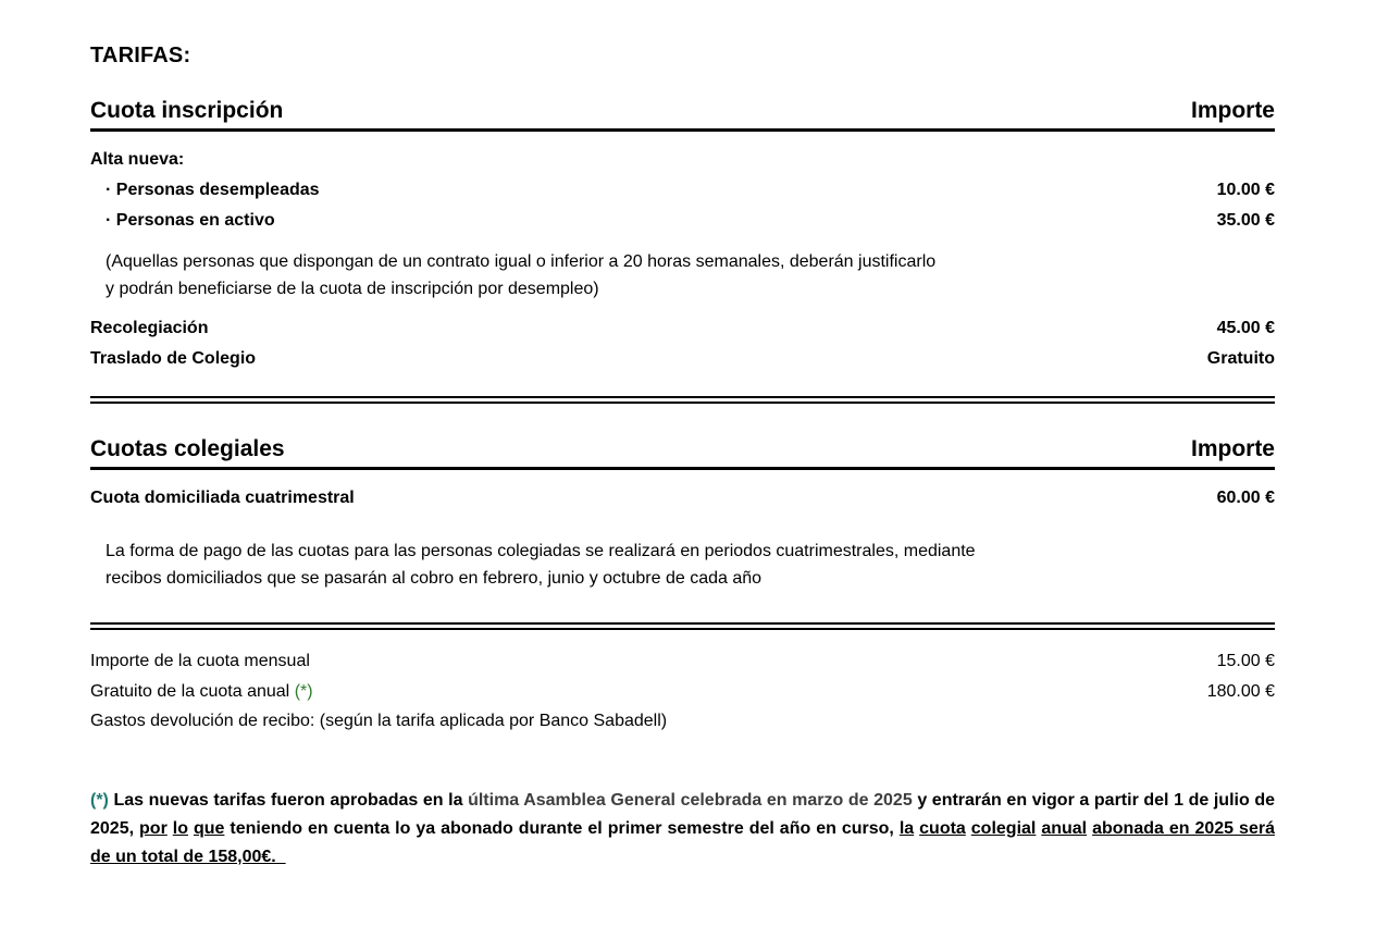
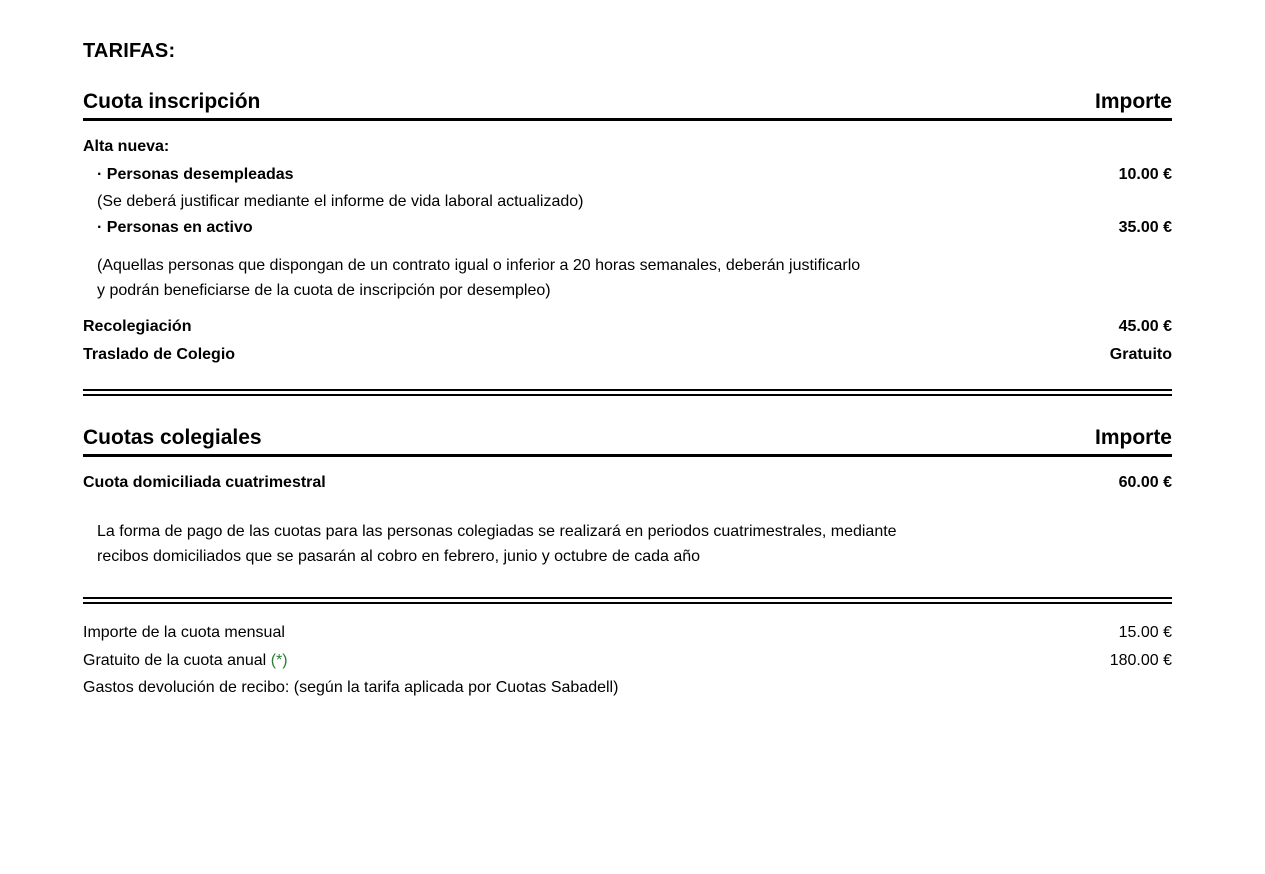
  TARIFAS:
  Cuota inscripción
  Importe
  Alta nueva:
  · Personas desempleadas
  10.00 €
+ (Se deberá justificar mediante el informe de vida laboral actualizado)
  · Personas en activo
  35.00 €
  (Aquellas personas que dispongan de un contrato igual o inferior a 20 horas semanales, deberán justificarlo y podrán beneficiarse de la cuota de inscripción por desempleo)
  Recolegiación
  45.00 €
  Traslado de Colegio
  Gratuito
  Cuotas colegiales
  Importe
  Cuota domiciliada cuatrimestral
  60.00 €
  La forma de pago de las cuotas para las personas colegiadas se realizará en periodos cuatrimestrales, mediante recibos domiciliados que se pasarán al cobro en febrero, junio y octubre de cada año
  Importe de la cuota mensual
  15.00 €
  Gratuito de la cuota anual (*)
  180.00 €
- Gastos devolución de recibo: (según la tarifa aplicada por Banco Sabadell)
+ Gastos devolución de recibo: (según la tarifa aplicada por Cuotas Sabadell)
- (*) Las nuevas tarifas fueron aprobadas en la última Asamblea General celebrada en marzo de 2025 y entrarán en vigor a partir del 1 de julio de 2025, por lo que teniendo en cuenta lo ya abonado durante el primer semestre del año en curso, la cuota colegial anual abonada en 2025 será de un total de 158,00€.
